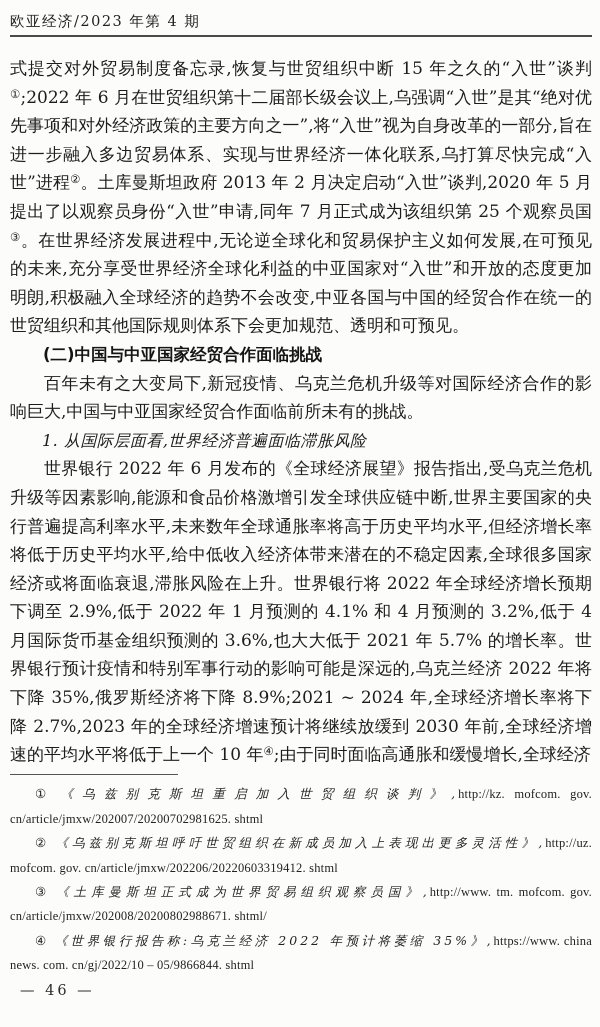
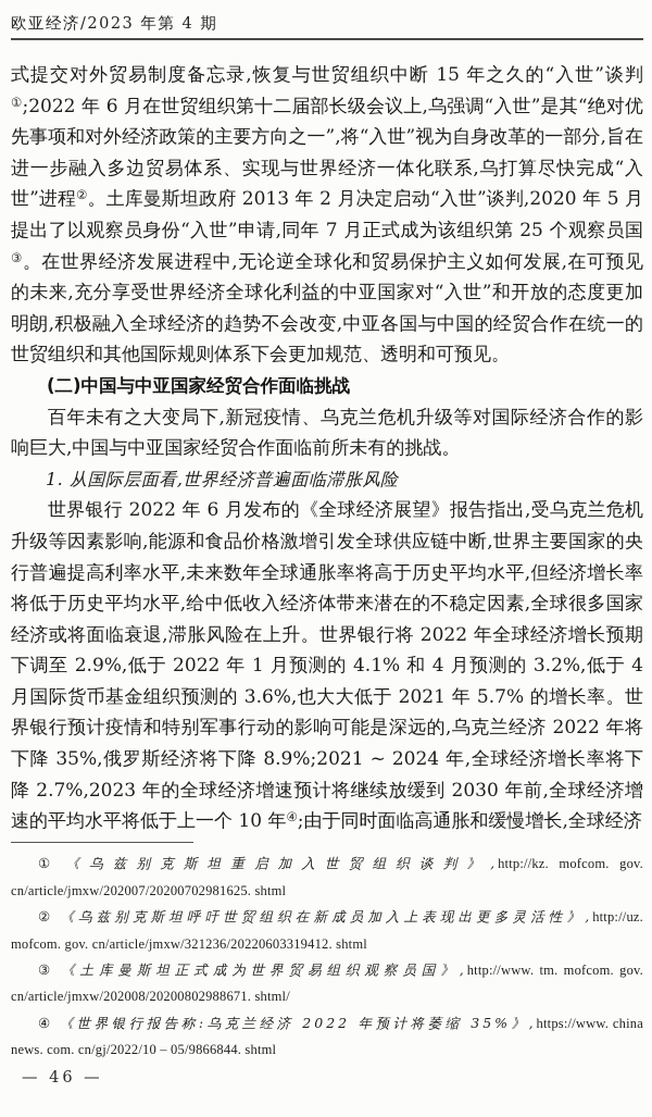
  欧亚经济/2023 年第 4 期
  式提交对外贸易制度备忘录,恢复与世贸组织中断 15 年之久的“入世”谈判①;2022 年 6 月在世贸组织第十二届部长级会议上,乌强调“入世”是其“绝对优先事项和对外经济政策的主要方向之一”,将“入世”视为自身改革的一部分,旨在进一步融入多边贸易体系、实现与世界经济一体化联系,乌打算尽快完成“入世”进程②。土库曼斯坦政府 2013 年 2 月决定启动“入世”谈判,2020 年 5 月提出了以观察员身份“入世”申请,同年 7 月正式成为该组织第 25 个观察员国③。在世界经济发展进程中,无论逆全球化和贸易保护主义如何发展,在可预见的未来,充分享受世界经济全球化利益的中亚国家对“入世”和开放的态度更加明朗,积极融入全球经济的趋势不会改变,中亚各国与中国的经贸合作在统一的世贸组织和其他国际规则体系下会更加规范、透明和可预见。
  (二)中国与中亚国家经贸合作面临挑战
  百年未有之大变局下,新冠疫情、乌克兰危机升级等对国际经济合作的影响巨大,中国与中亚国家经贸合作面临前所未有的挑战。
  1. 从国际层面看,世界经济普遍面临滞胀风险
  世界银行 2022 年 6 月发布的《全球经济展望》报告指出,受乌克兰危机升级等因素影响,能源和食品价格激增引发全球供应链中断,世界主要国家的央行普遍提高利率水平,未来数年全球通胀率将高于历史平均水平,但经济增长率将低于历史平均水平,给中低收入经济体带来潜在的不稳定因素,全球很多国家经济或将面临衰退,滞胀风险在上升。世界银行将 2022 年全球经济增长预期下调至 2.9%,低于 2022 年 1 月预测的 4.1% 和 4 月预测的 3.2%,低于 4 月国际货币基金组织预测的 3.6%,也大大低于 2021 年 5.7% 的增长率。世界银行预计疫情和特别军事行动的影响可能是深远的,乌克兰经济 2022 年将下降 35%,俄罗斯经济将下降 8.9%;2021 ~ 2024 年,全球经济增长率将下降 2.7%,2023 年的全球经济增速预计将继续放缓到 2030 年前,全球经济增速的平均水平将低于上一个 10 年④;由于同时面临高通胀和缓慢增长,全球经济
  ① 《乌兹别克斯坦重启加入世贸组织谈判》,http://kz. mofcom. gov. cn/article/jmxw/202007/20200702981625. shtml
- ② 《乌兹别克斯坦呼吁世贸组织在新成员加入上表现出更多灵活性》,http://uz. mofcom. gov. cn/article/jmxw/202206/20220603319412. shtml
+ ② 《乌兹别克斯坦呼吁世贸组织在新成员加入上表现出更多灵活性》,http://uz. mofcom. gov. cn/article/jmxw/321236/20220603319412. shtml
  ③ 《土库曼斯坦正式成为世界贸易组织观察员国》,http://www. tm. mofcom. gov. cn/article/jmxw/202008/20200802988671. shtml/
  ④ 《世界银行报告称:乌克兰经济 2022 年预计将萎缩 35%》,https://www. china news. com. cn/gj/2022/10 – 05/9866844. shtml
  — 46 —
